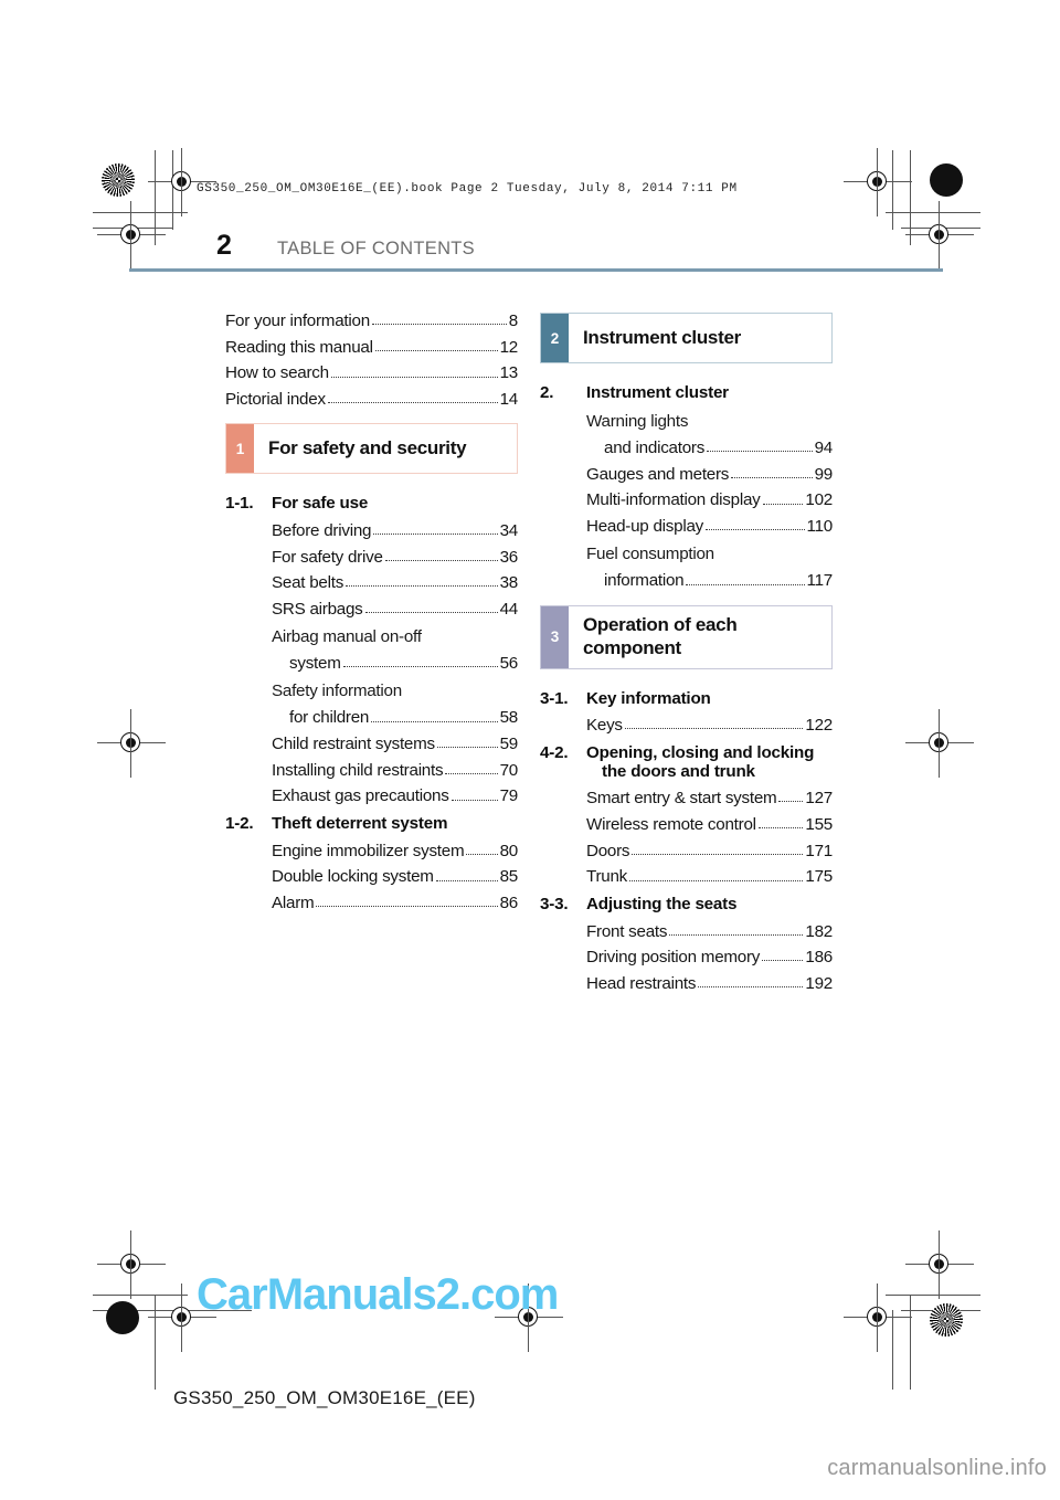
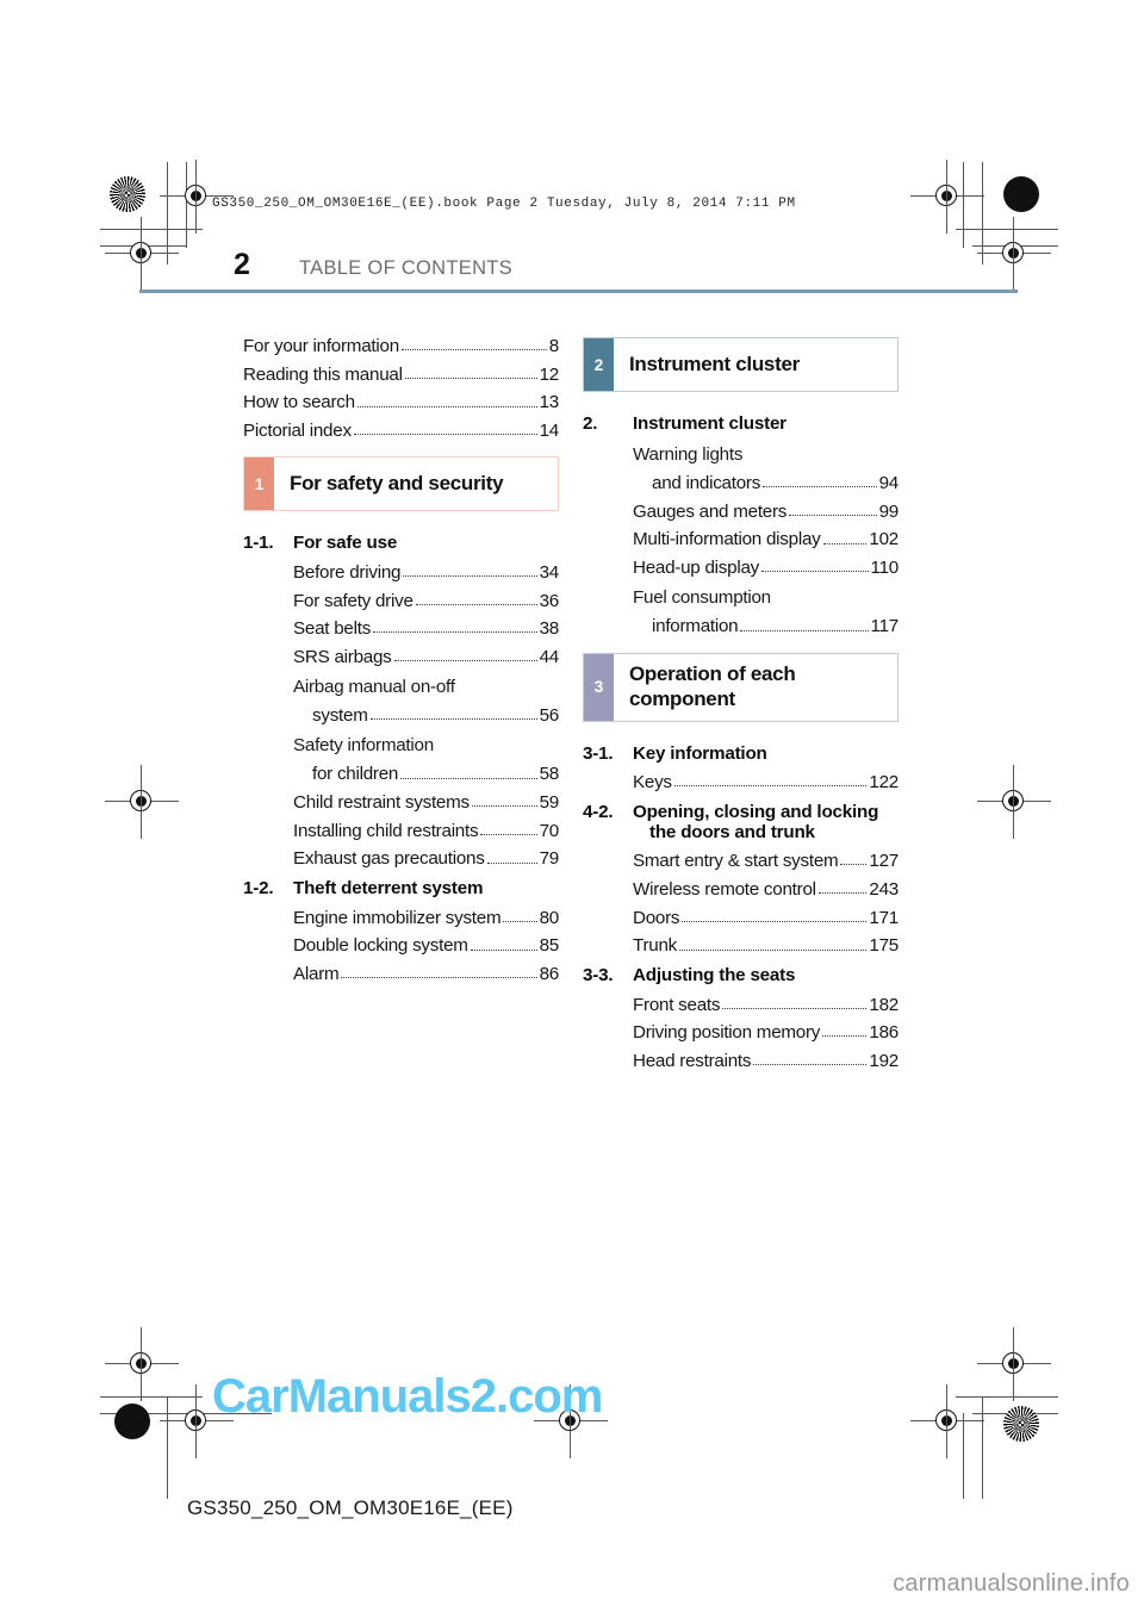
  GS350_250_OM_OM30E16E_(EE).book Page 2 Tuesday, July 8, 2014 7:11 PM
  2
  TABLE OF CONTENTS
  For your information
  8
  Reading this manual
  12
  How to search
  13
  Pictorial index
  14
  1
  For safety and security
  1-1.
  For safe use
  Before driving
  34
  For safety drive
  36
  Seat belts
  38
  SRS airbags
  44
  Airbag manual on-off
  system
  56
  Safety information
  for children
  58
  Child restraint systems
  59
  Installing child restraints
  70
  Exhaust gas precautions
  79
  1-2.
  Theft deterrent system
  Engine immobilizer system
  80
  Double locking system
  85
  Alarm
  86
  2
  Instrument cluster
  2.
  Instrument cluster
  Warning lights
  and indicators
  94
  Gauges and meters
  99
  Multi-information display
  102
  Head-up display
  110
  Fuel consumption
  information
  117
  3
  Operation of each
  component
  3-1.
  Key information
  Keys
  122
  4-2.
  Opening, closing and locking
  the doors and trunk
  Smart entry & start system
  127
  Wireless remote control
- 155
+ 243
  Doors
  171
  Trunk
  175
  3-3.
  Adjusting the seats
  Front seats
  182
  Driving position memory
  186
  Head restraints
  192
  CarManuals2.com
  GS350_250_OM_OM30E16E_(EE)
  carmanualsonline.info
